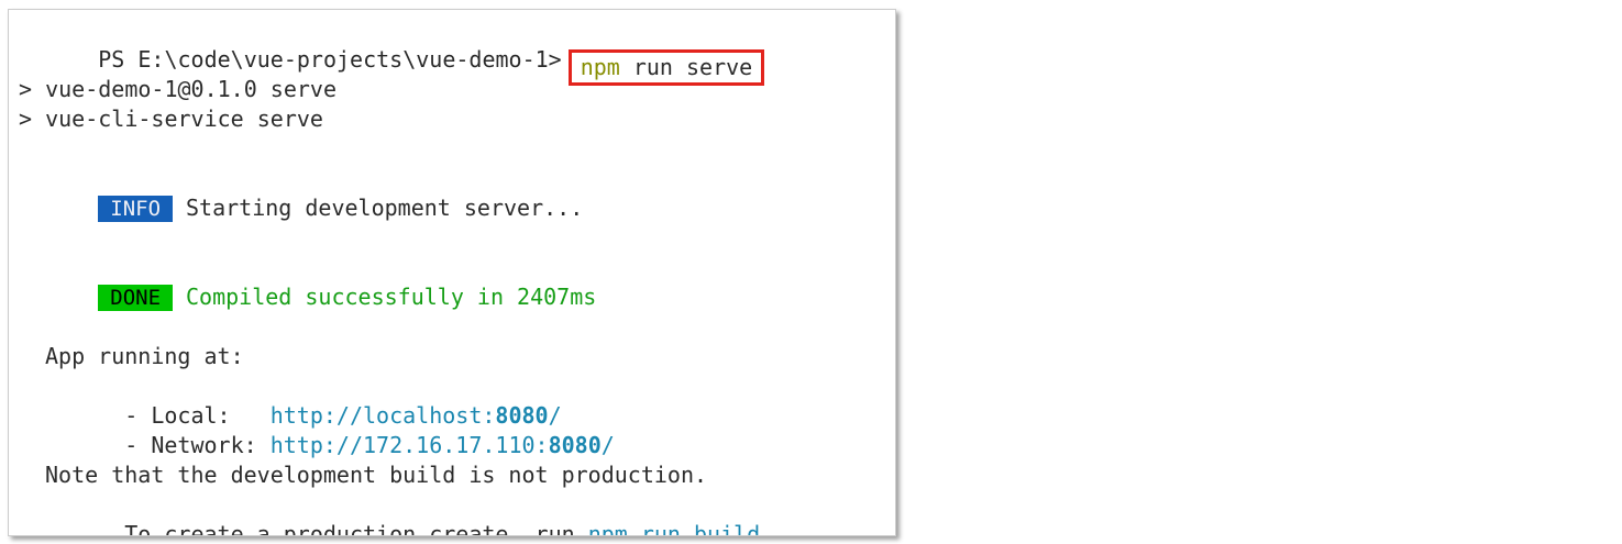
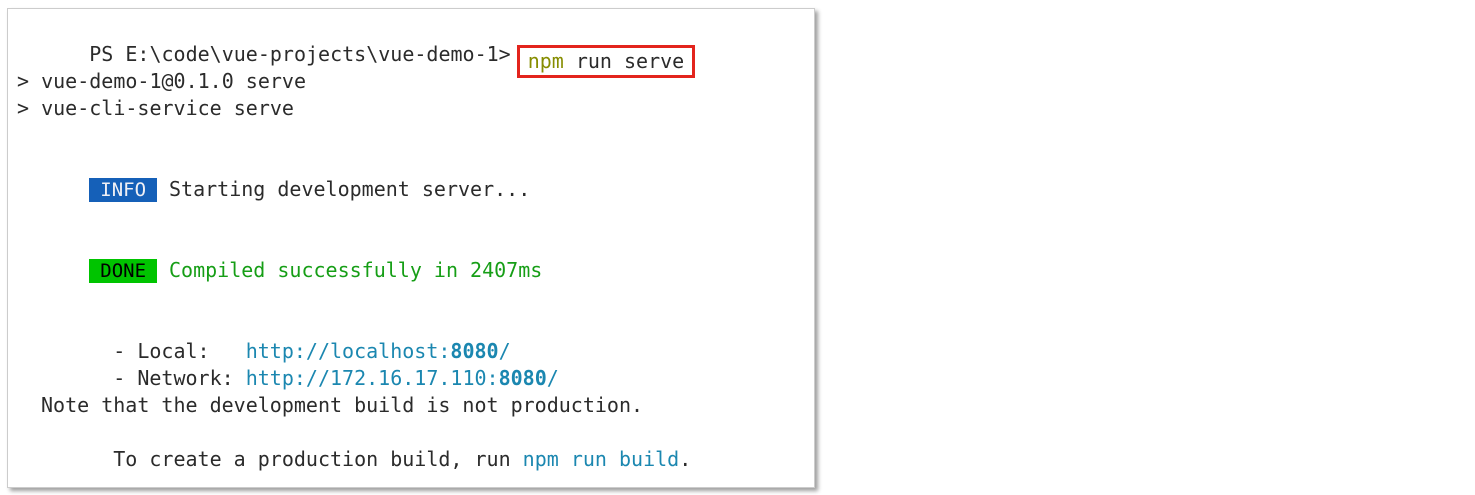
  PS E:\code\vue-projects\vue-demo-1> npm run serve
  > vue-demo-1@0.1.0 serve
  > vue-cli-service serve
  INFO Starting development server...
  DONE Compiled successfully in 2407ms
- App running at:
  - Local: http://localhost:8080/
  - Network: http://172.16.17.110:8080/
  Note that the development build is not production.
- To create a production create, run npm run build.
+ To create a production build, run npm run build.
